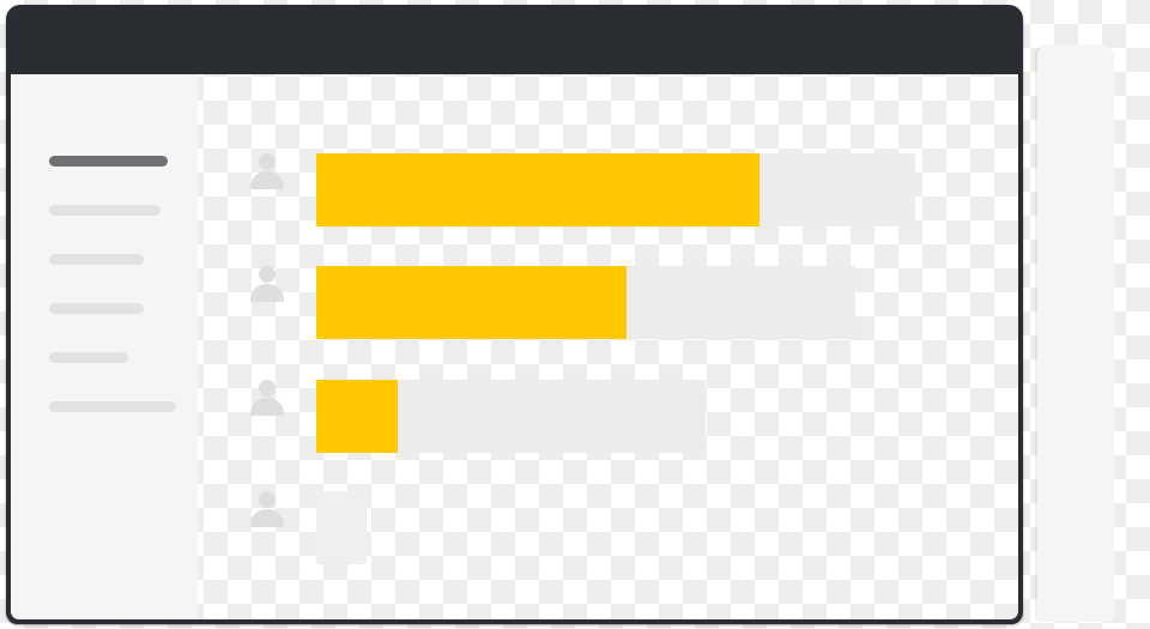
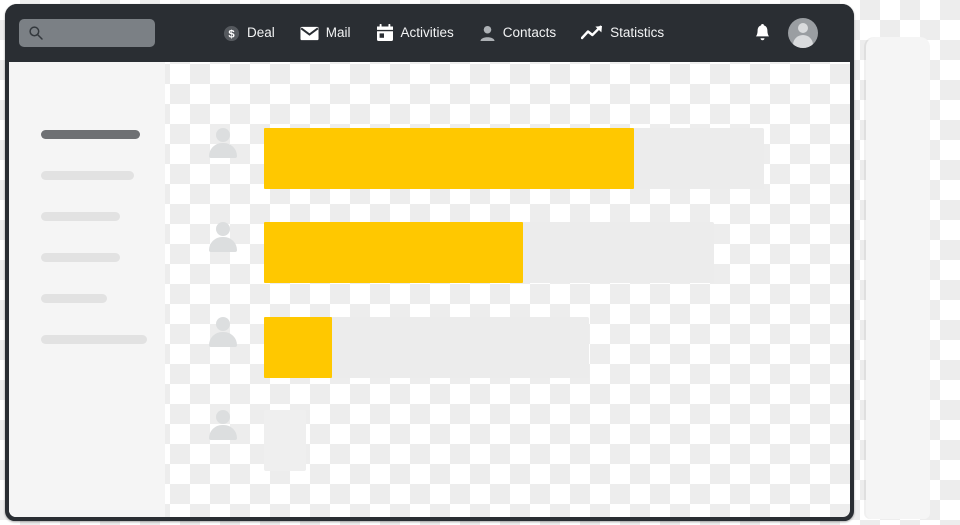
+ $
+ Deal
+ Mail
+ Activities
+ Contacts
+ Statistics
